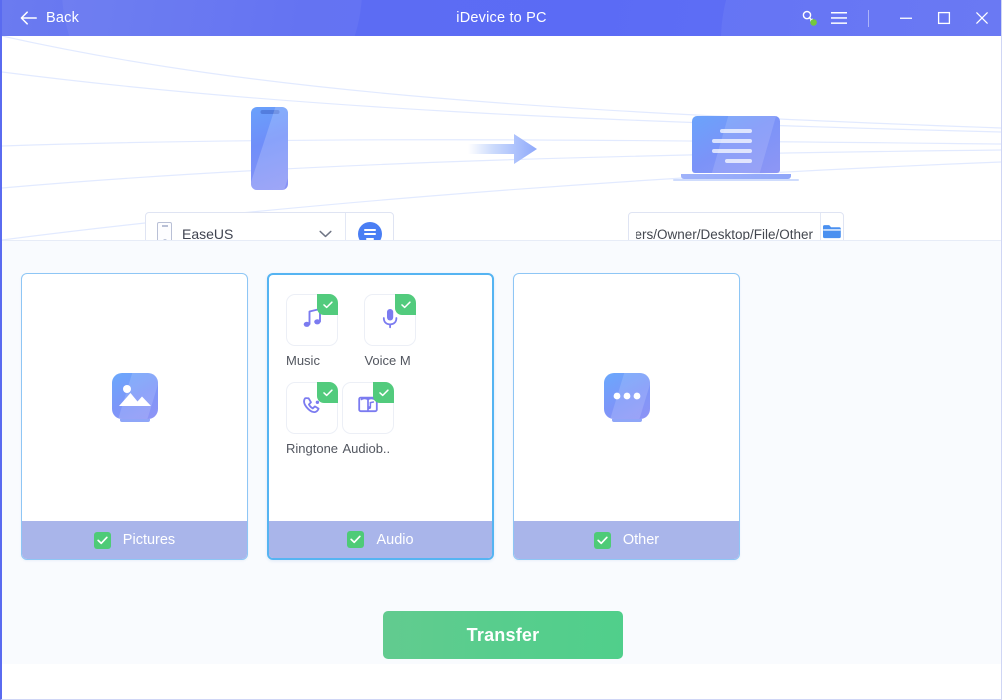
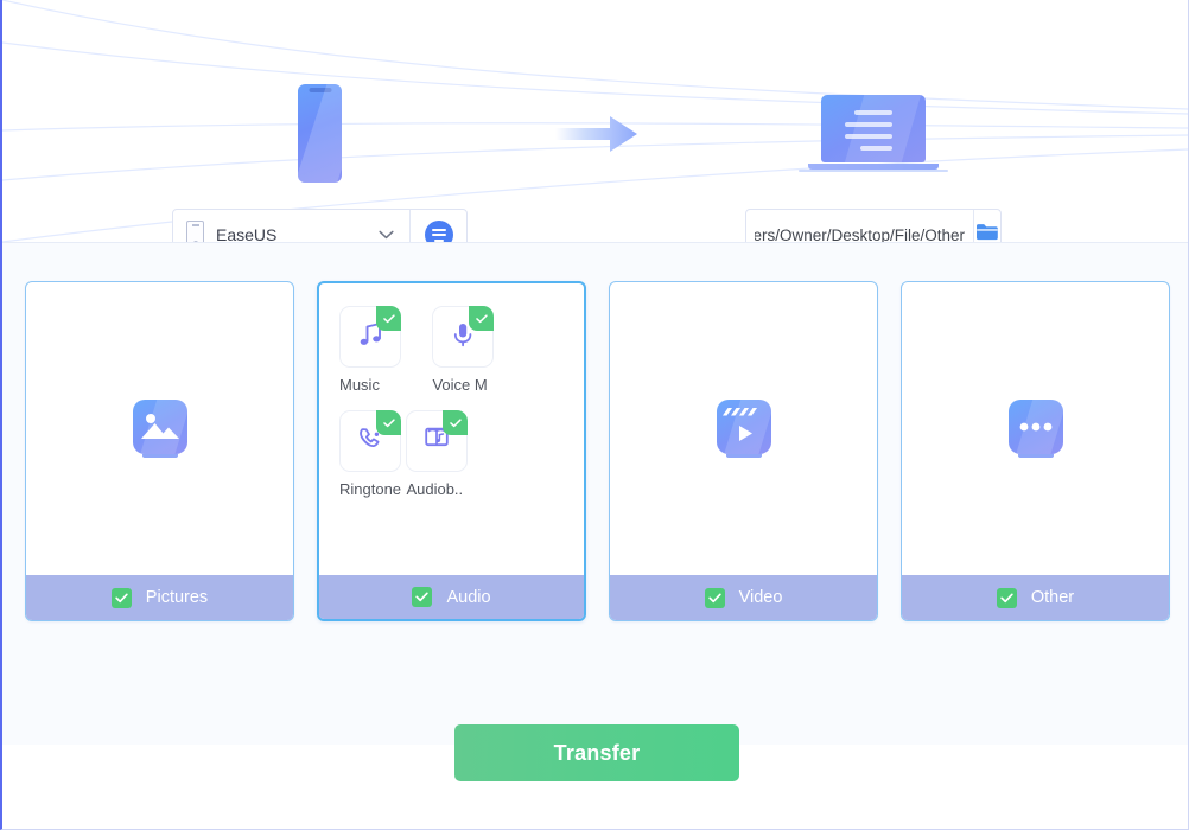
- Back
- iDevice to PC
  EaseUS
  Pictures
  Music
  Voice M
  Ringtone
  Audiob..
  Audio
+ Video
  Other
  Transfer
